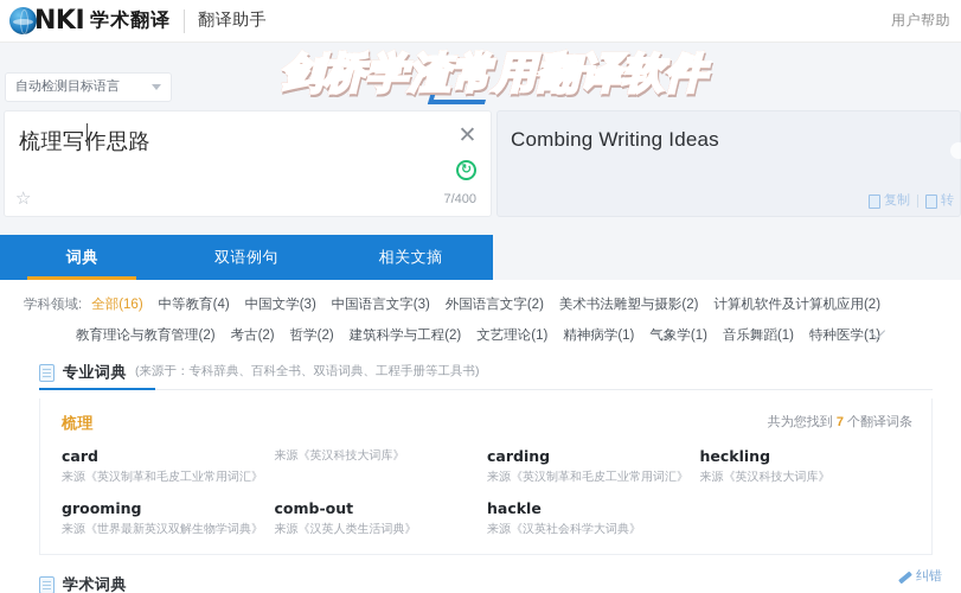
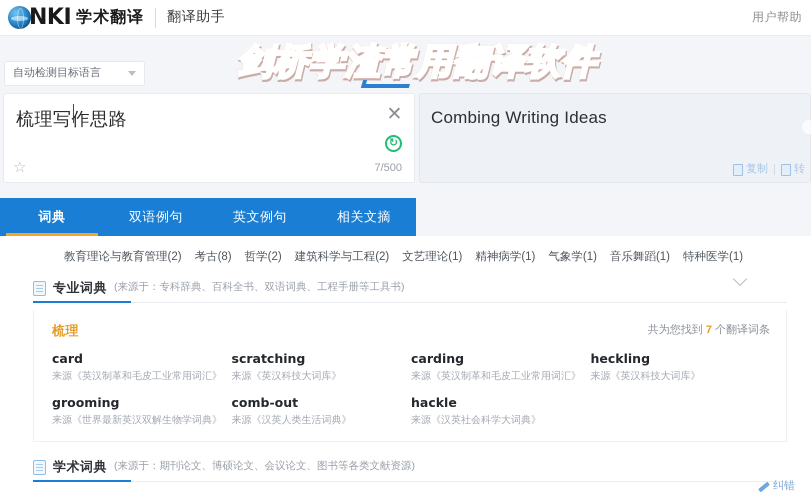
  NKI
  学术翻译
  翻译助手
  用户帮助
  剑桥学渣常用翻译软件
  自动检测目标语言
  梳理写作思路
  ✕
  ↻
  ☆
- 7/400
+ 7/500
  Combing Writing Ideas
  复制
  转
  词典
  双语例句
+ 英文例句
  相关文摘
- 学科领域:
- 全部(16)
- 中等教育(4)
- 中国文学(3)
- 中国语言文字(3)
- 外国语言文字(2)
- 美术书法雕塑与摄影(2)
- 计算机软件及计算机应用(2)
  教育理论与教育管理(2)
- 考古(2)
+ 考古(8)
  哲学(2)
  建筑科学与工程(2)
  文艺理论(1)
  精神病学(1)
  气象学(1)
  音乐舞蹈(1)
  特种医学(1)
  专业词典
  (来源于：专科辞典、百科全书、双语词典、工程手册等工具书)
  梳理
  共为您找到 7 个翻译词条
  card
  来源《英汉制革和毛皮工业常用词汇》
+ scratching
  来源《英汉科技大词库》
  carding
  来源《英汉制革和毛皮工业常用词汇》
  heckling
  来源《英汉科技大词库》
  grooming
  来源《世界最新英汉双解生物学词典》
  comb-out
  来源《汉英人类生活词典》
  hackle
  来源《汉英社会科学大词典》
  学术词典
+ (来源于：期刊论文、博硕论文、会议论文、图书等各类文献资源)
  纠错
